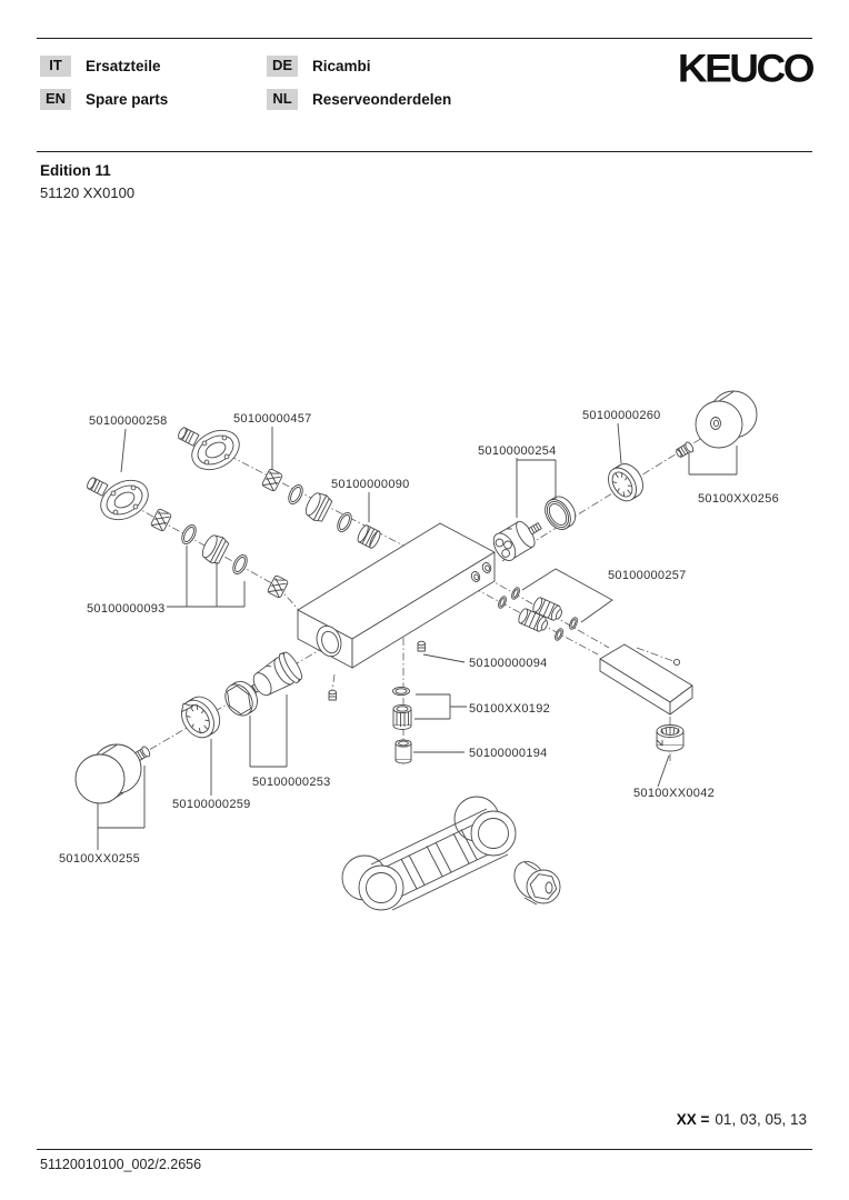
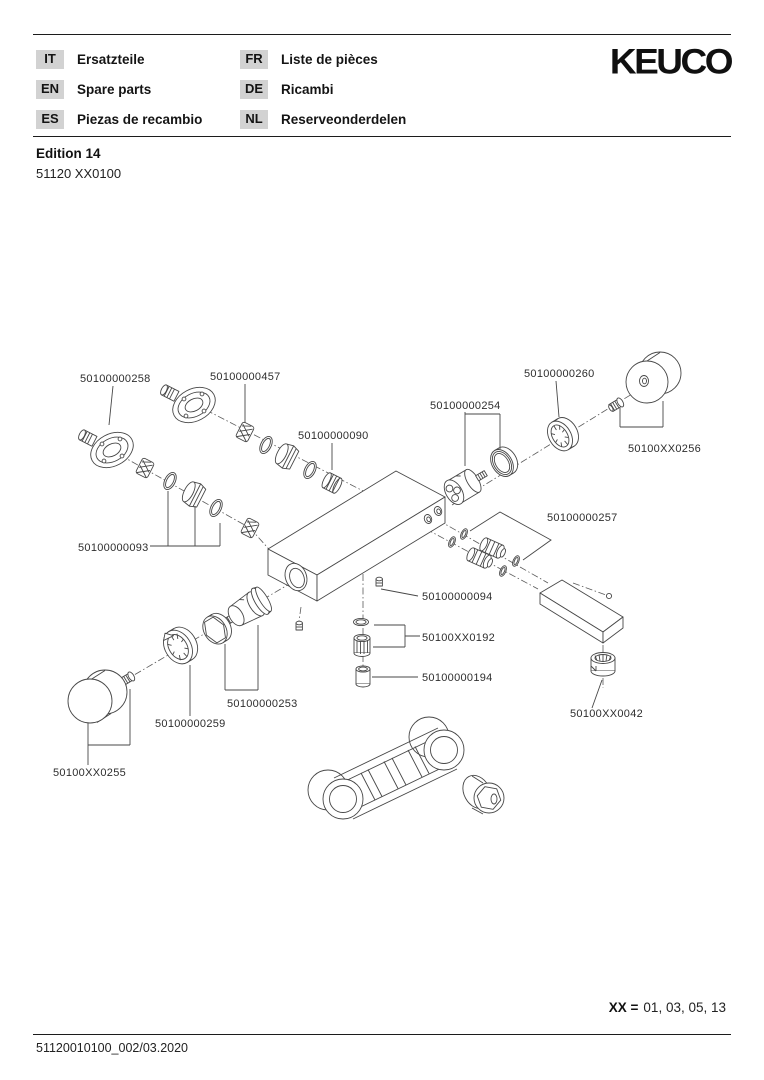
  IT
  Ersatzteile
  EN
  Spare parts
+ ES
+ Piezas de recambio
+ FR
+ Liste de pièces
  DE
  Ricambi
  NL
  Reserveonderdelen
  KEUCO
- Edition 11
+ Edition 14
  51120 XX0100
  50100000258
  50100000457
  50100000090
  50100000260
  50100000254
  50100XX0256
  50100000257
  50100000093
  50100000094
  50100XX0192
  50100000194
  50100000253
  50100000259
  50100XX0255
  50100XX0042
  XX = 01, 03, 05, 13
- 51120010100_002/2.2656
+ 51120010100_002/03.2020
